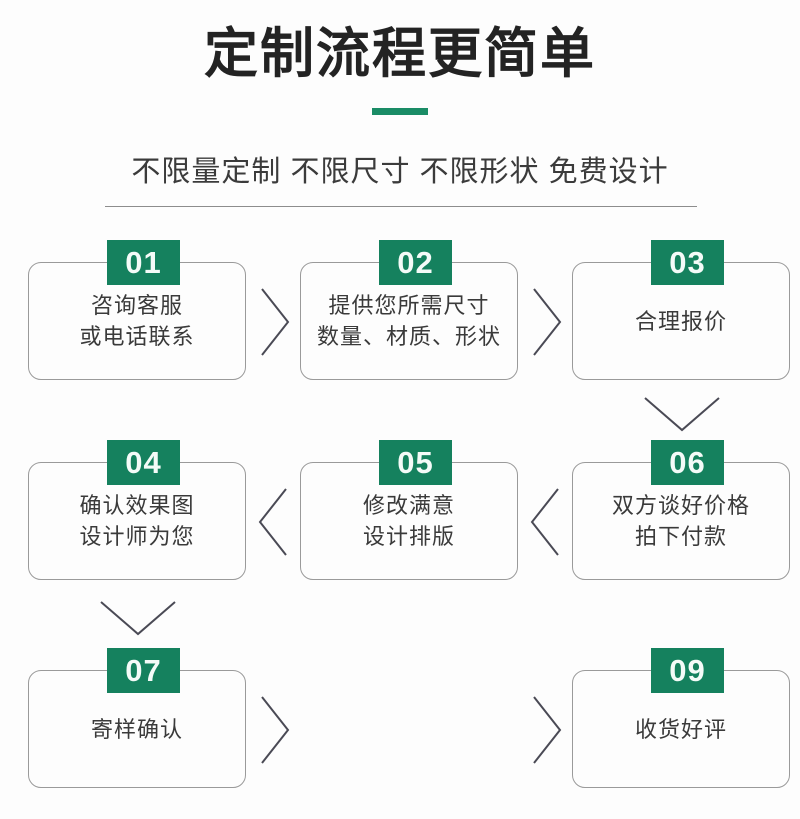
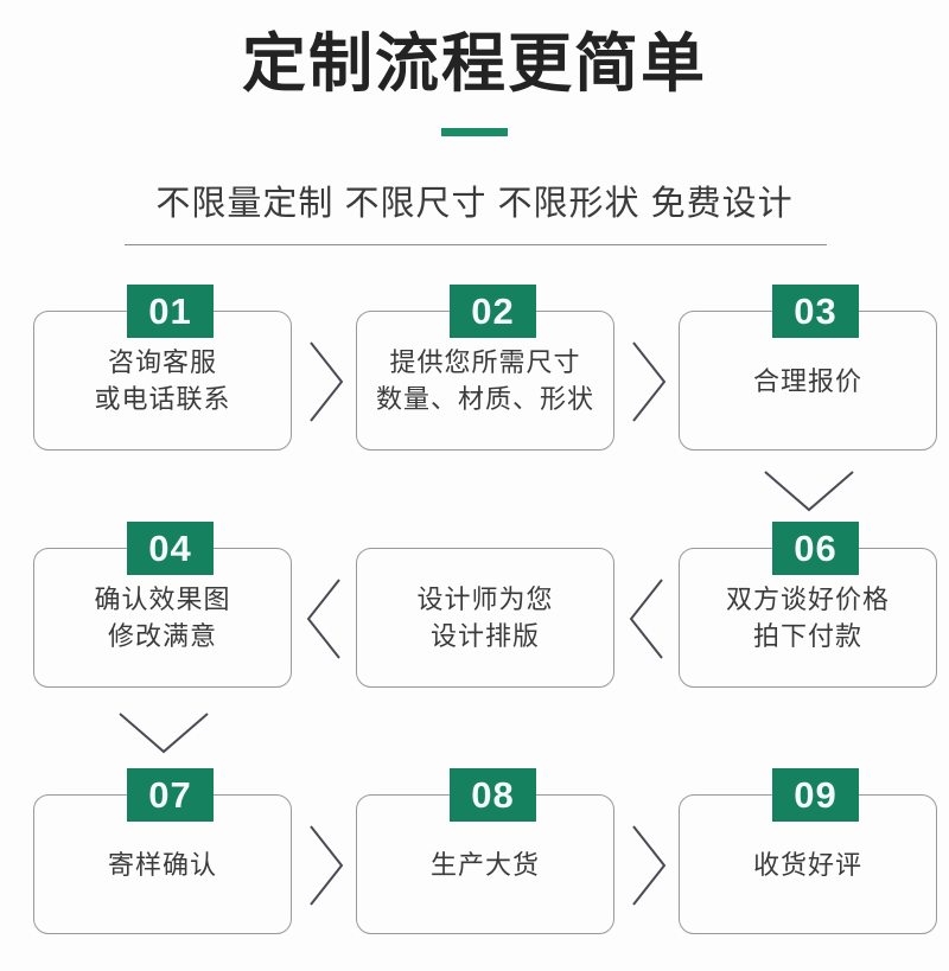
  定制流程更简单
  不限量定制 不限尺寸 不限形状 免费设计
  咨询客服
  或电话联系
  01
  提供您所需尺寸
  数量、材质、形状
  02
  合理报价
  03
  确认效果图
- 设计师为您
+ 修改满意
  04
- 修改满意
+ 设计师为您
  设计排版
- 05
  双方谈好价格
  拍下付款
  06
  寄样确认
  07
+ 生产大货
+ 08
  收货好评
  09
